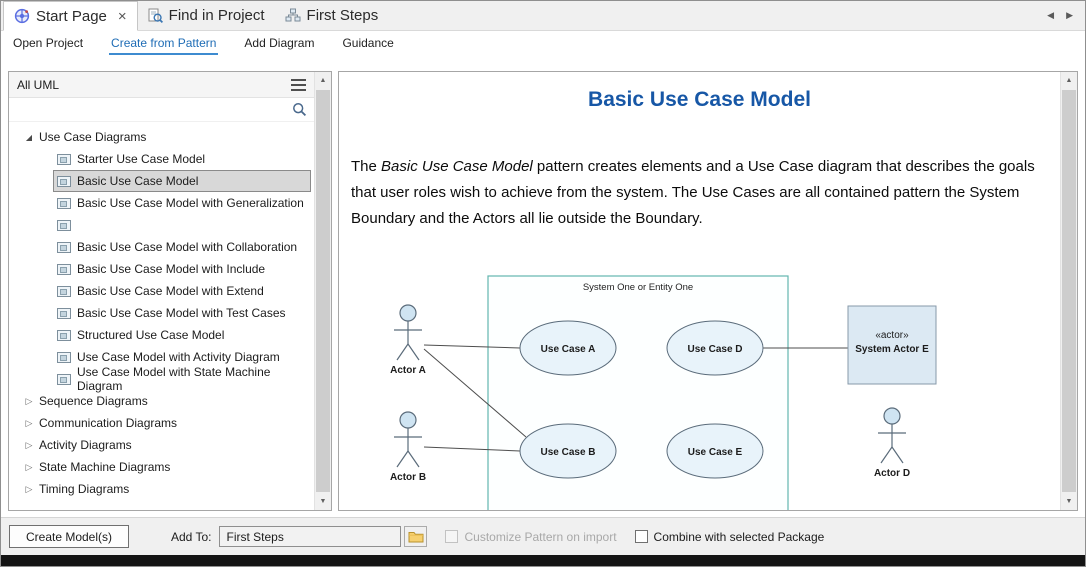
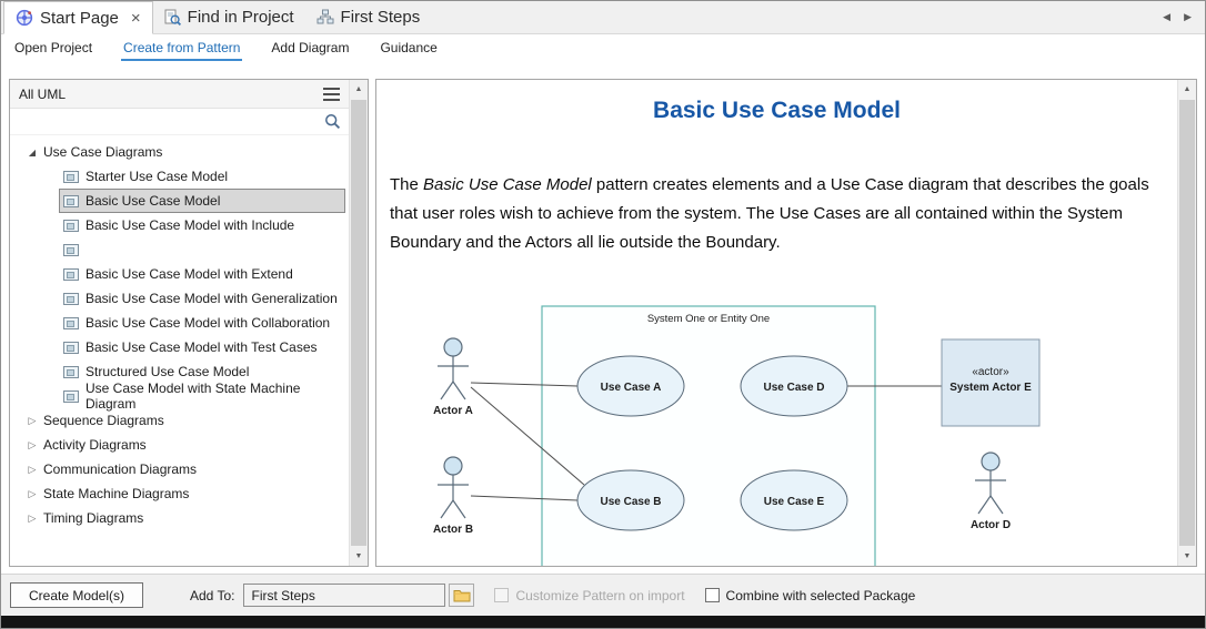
  Start Page
  ×
  Find in Project
  First Steps
  ◀
  ▶
  Open Project
  Create from Pattern
  Add Diagram
  Guidance
  All UML
  ◢
  Use Case Diagrams
  Starter Use Case Model
  Basic Use Case Model
- Basic Use Case Model with Generalization
+ Basic Use Case Model with Include
- Basic Use Case Model with Collaboration
+ Basic Use Case Model with Extend
- Basic Use Case Model with Include
+ Basic Use Case Model with Generalization
- Basic Use Case Model with Extend
+ Basic Use Case Model with Collaboration
  Basic Use Case Model with Test Cases
  Structured Use Case Model
- Use Case Model with Activity Diagram
  Use Case Model with State Machine Diagram
  ▷
  Sequence Diagrams
  ▷
- Communication Diagrams
+ Activity Diagrams
  ▷
- Activity Diagrams
+ Communication Diagrams
  ▷
  State Machine Diagrams
  ▷
  Timing Diagrams
  Basic Use Case Model
- The Basic Use Case Model pattern creates elements and a Use Case diagram that describes the goals that user roles wish to achieve from the system. The Use Cases are all contained pattern the System Boundary and the Actors all lie outside the Boundary.
+ The Basic Use Case Model pattern creates elements and a Use Case diagram that describes the goals that user roles wish to achieve from the system. The Use Cases are all contained within the System Boundary and the Actors all lie outside the Boundary.
  System One or Entity One
  Use Case A
  Use Case D
  Use Case B
  Use Case E
  «actor»
  System Actor E
  Actor A
  Actor B
  Actor D
  Create Model(s)
  Add To:
  First Steps
  Customize Pattern on import
  Combine with selected Package
